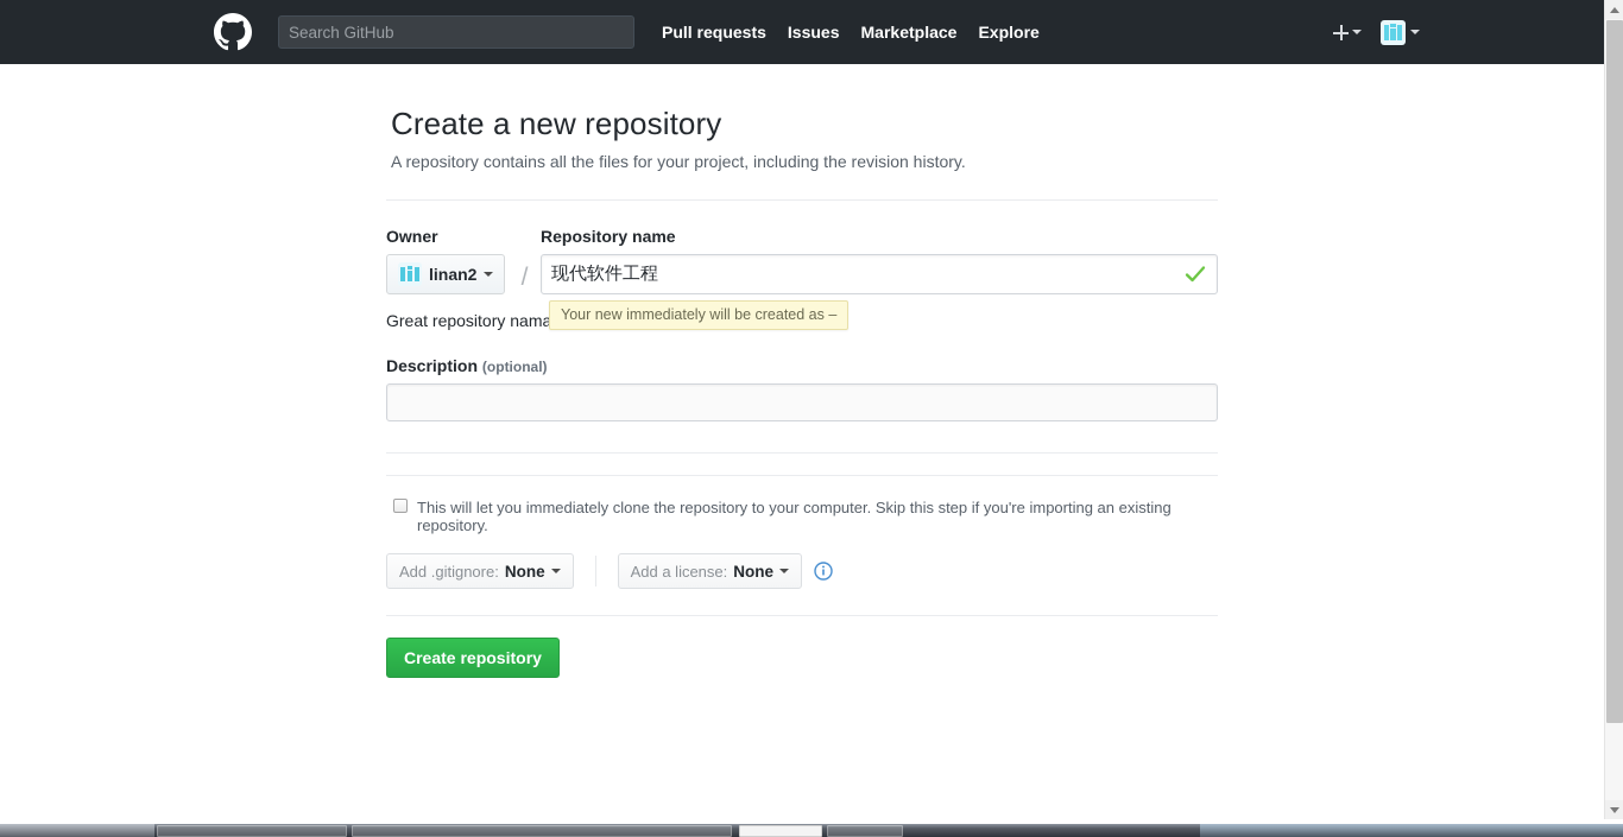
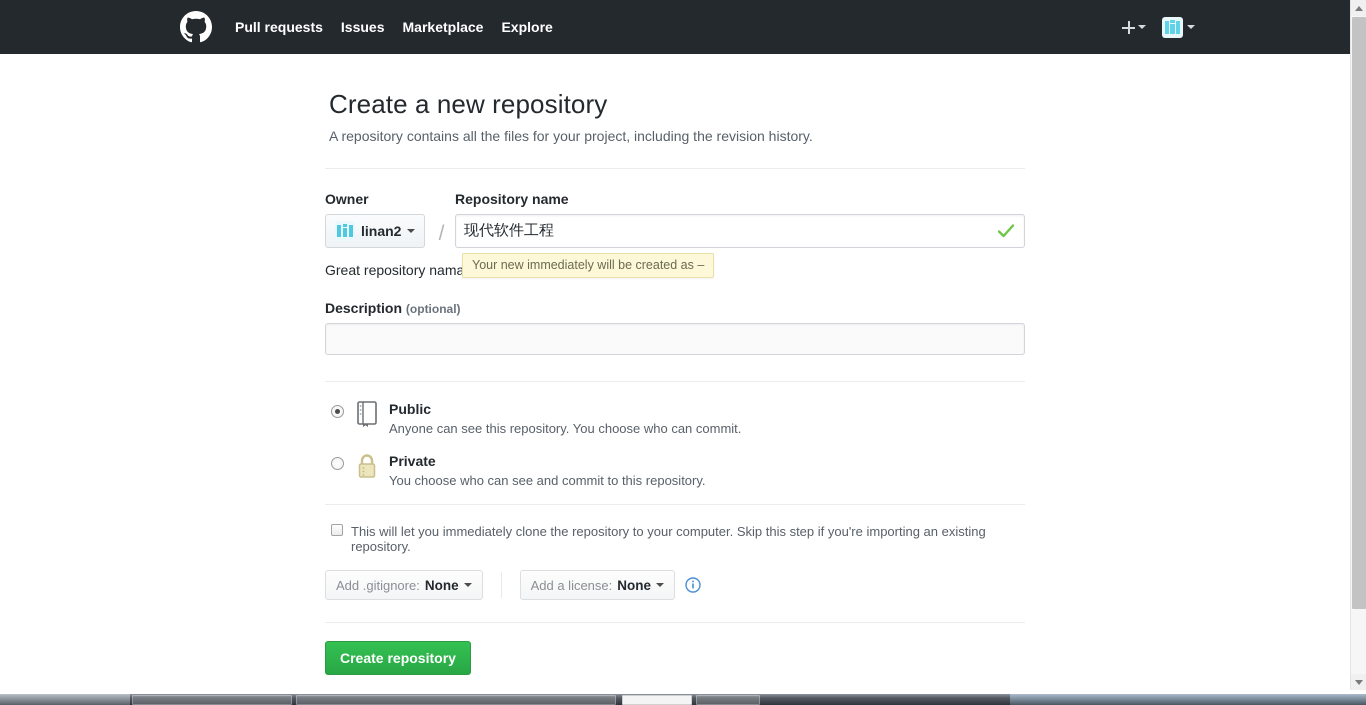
- Search GitHub
  Pull requests
  Issues
  Marketplace
  Explore
  Create a new repository
  A repository contains all the files for your project, including the revision history.
  Owner
  linan2
  /
  Repository name
  现代软件工程
  Your new immediately will be created as –
  Description (optional)
+ Public
+ Anyone can see this repository. You choose who can commit.
+ Private
+ You choose who can see and commit to this repository.
  This will let you immediately clone the repository to your computer. Skip this step if you're importing an existing repository.
  Add .gitignore:
  None
  Add a license:
  None
  Create repository
